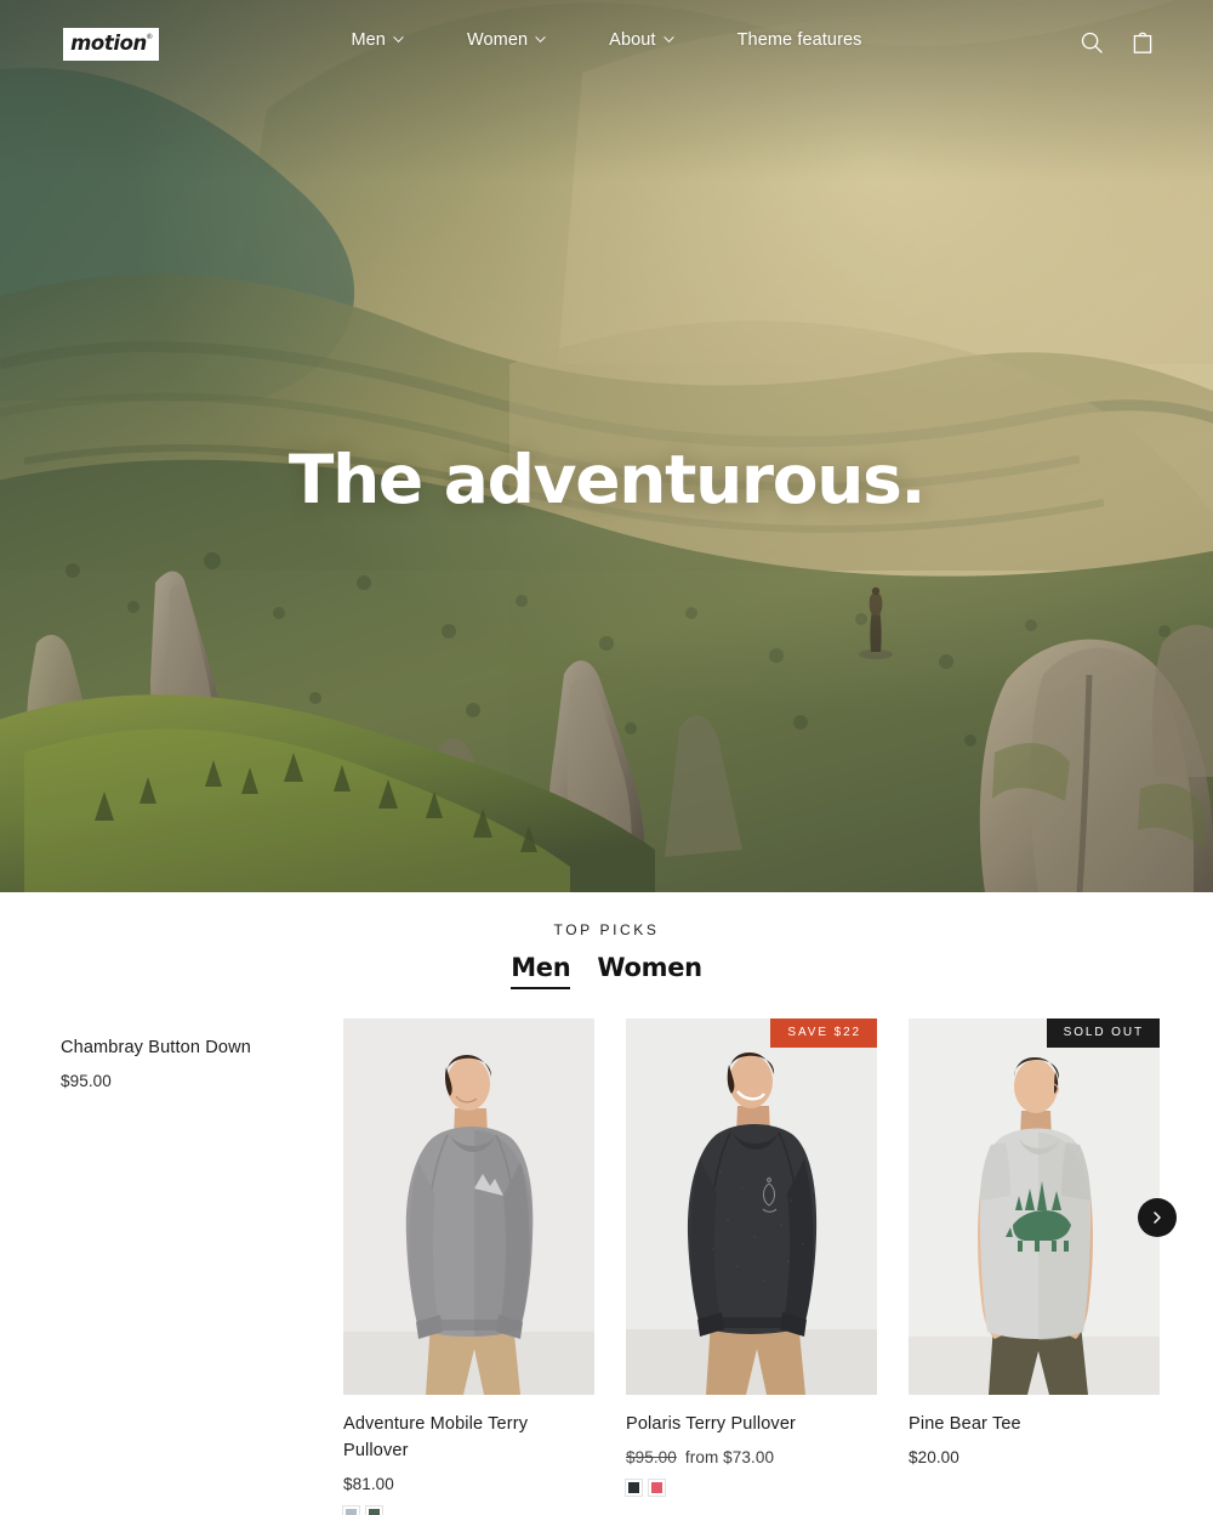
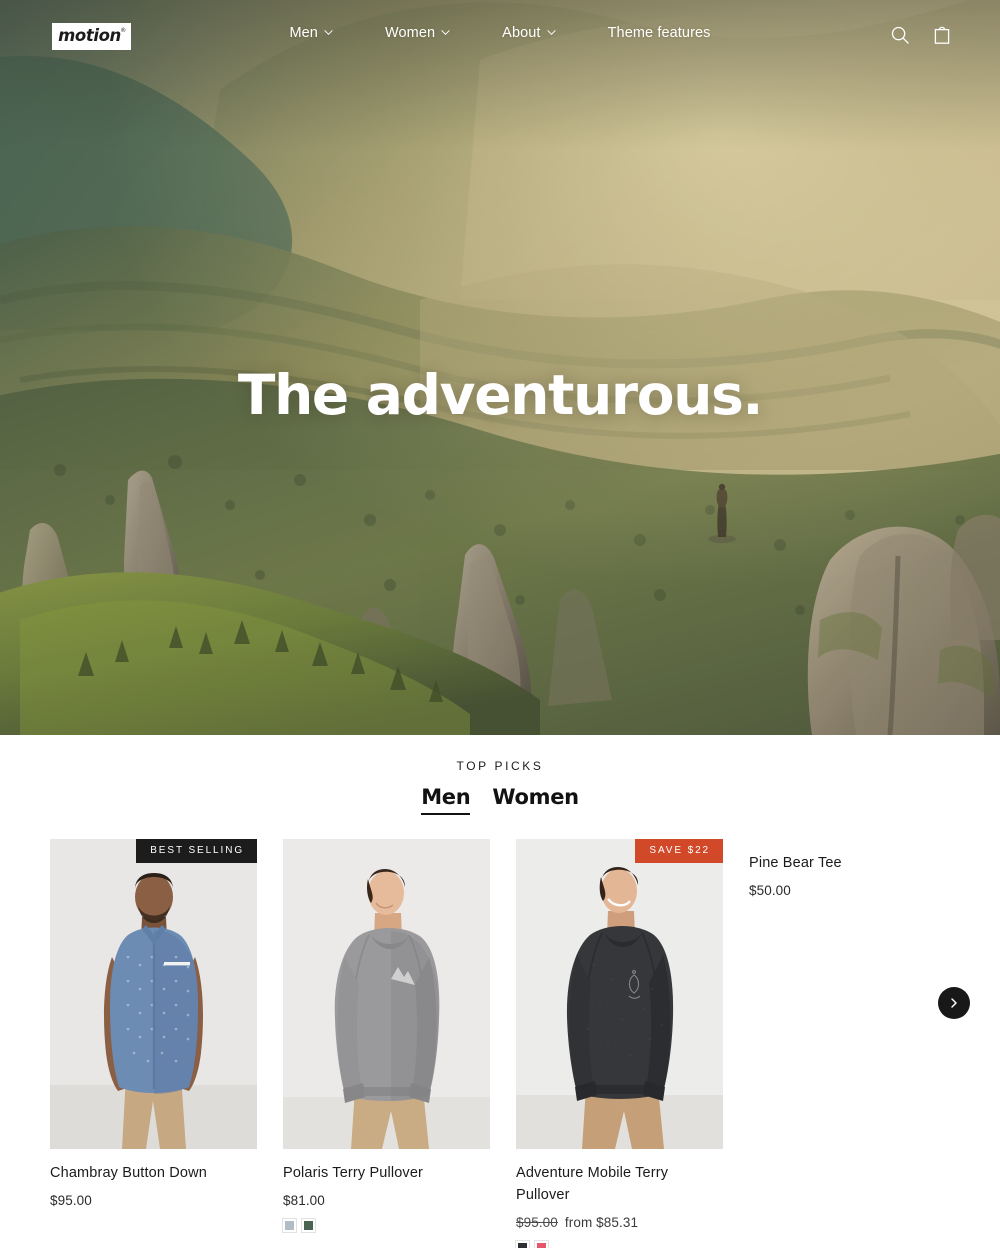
  motion
  Men
  Women
  About
  Theme features
  The adventurous.
  TOP PICKS
  Men
  Women
+ BEST SELLING
  Chambray Button Down
  $95.00
- Adventure Mobile Terry Pullover
+ Polaris Terry Pullover
  $81.00
  SAVE $22
- Polaris Terry Pullover
+ Adventure Mobile Terry Pullover
  $95.00
- from $73.00
+ from $85.31
- SOLD OUT
  Pine Bear Tee
- $20.00
+ $50.00
